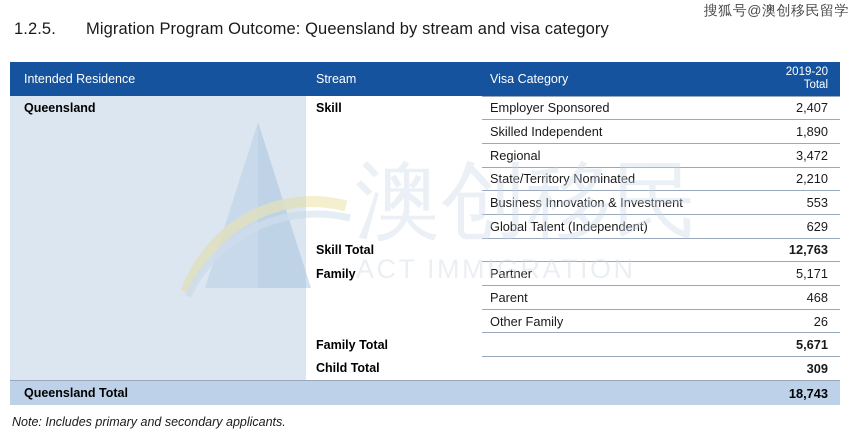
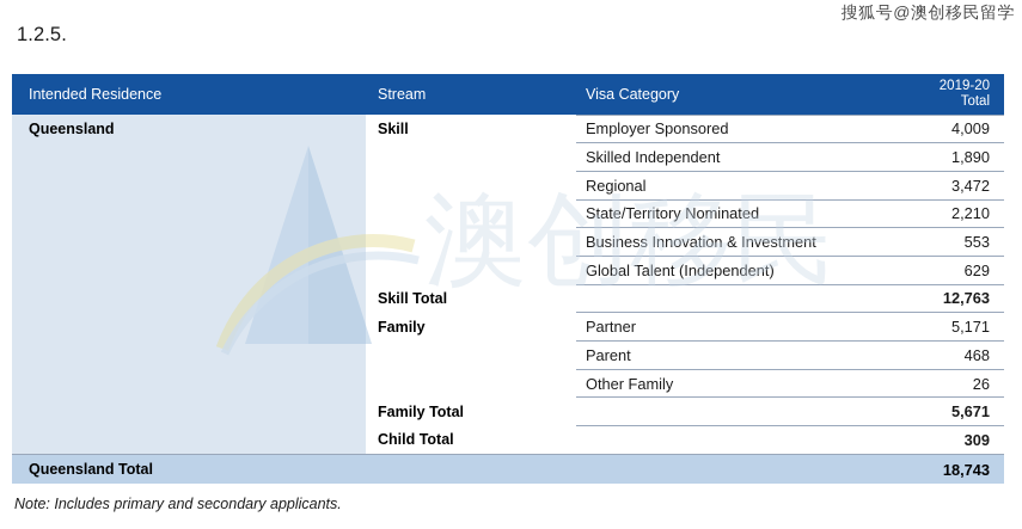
  1.2.5.
- Migration Program Outcome: Queensland by stream and visa category
  澳创移民
- ACT IMMIGRATION
  搜狐号@澳创移民留学
  Intended Residence	Stream	Visa Category	2019-20 Total
- Queensland	Skill	Employer Sponsored	2,407
+ Queensland	Skill	Employer Sponsored	4,009
  	Skilled Independent	1,890
  	Regional	3,472
  	State/Territory Nominated	2,210
  	Business Innovation & Investment	553
  	Global Talent (Independent)	629
  Skill Total		12,763
  Family	Partner	5,171
  	Parent	468
  	Other Family	26
  Family Total		5,671
  Child Total		309
  Queensland Total	18,743
  Note: Includes primary and secondary applicants.
